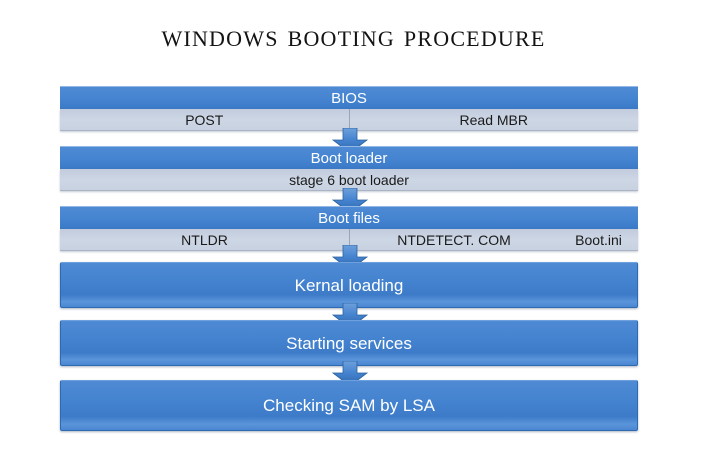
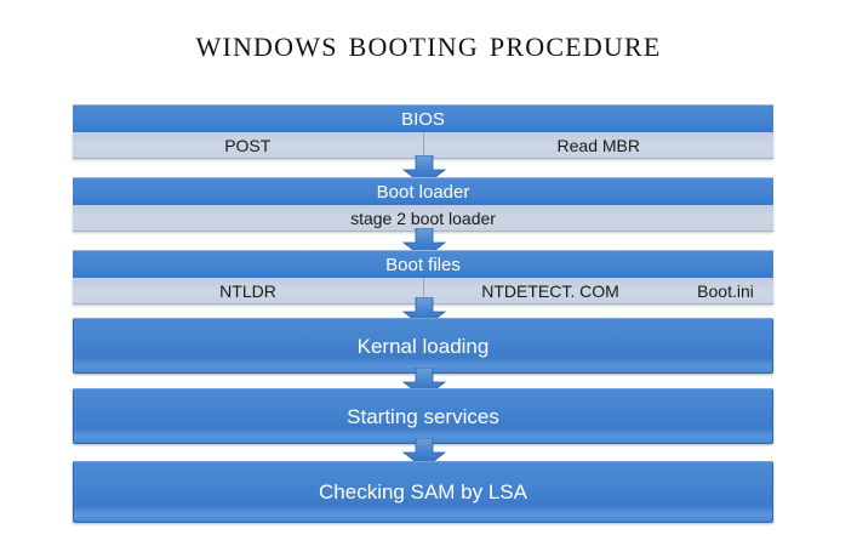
  windows booting procedure
  BIOS
  POST
  Read MBR
  Boot loader
- stage 6 boot loader
+ stage 2 boot loader
  Boot files
  NTLDR
  NTDETECT. COM
  Boot.ini
  Kernal loading
  Starting services
  Checking SAM by LSA
